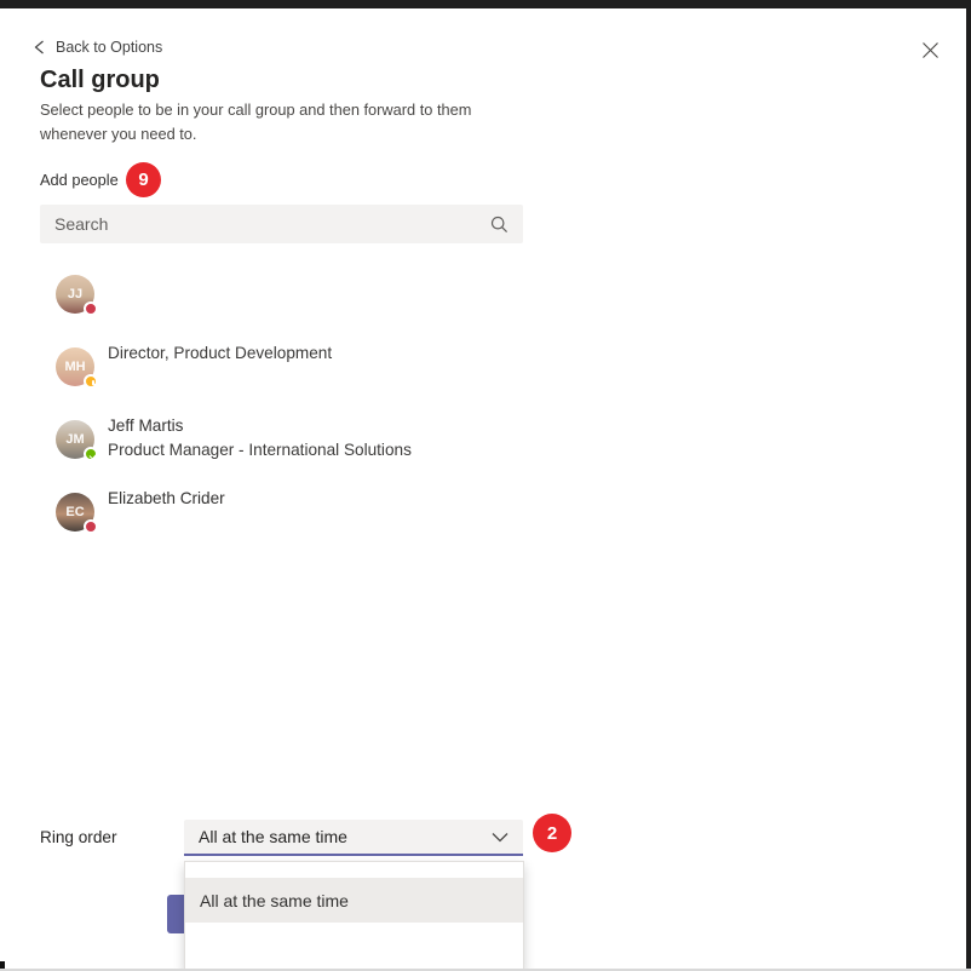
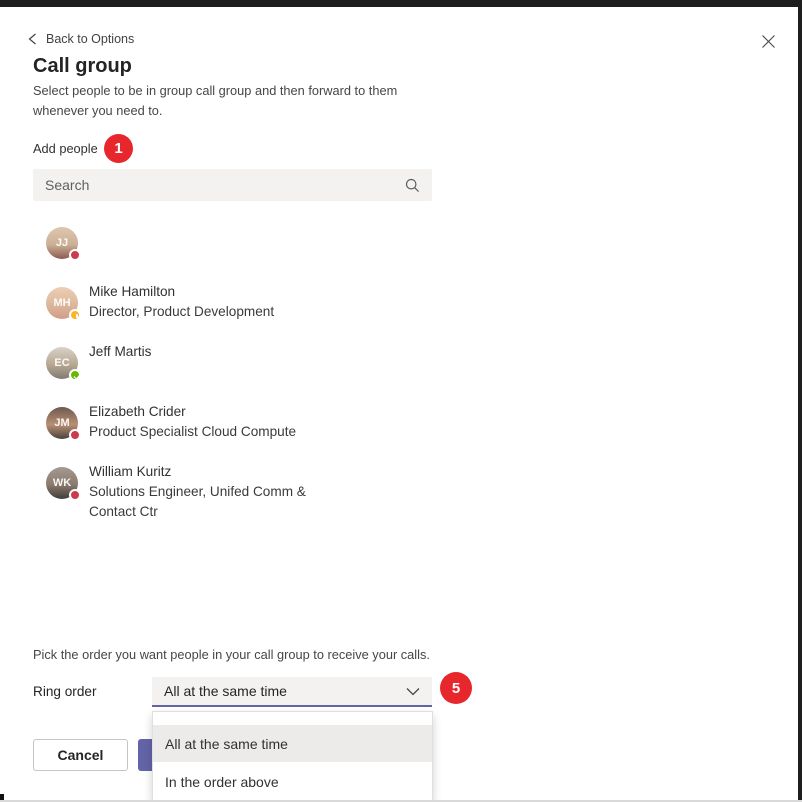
  Back to Options
  Call group
- Select people to be in your call group and then forward to them whenever you need to.
+ Select people to be in group call group and then forward to them whenever you need to.
  Add people
- 9
+ 1
  Search
  JJ
  MH
+ Mike Hamilton
  Director, Product Development
- JM
+ EC
  Jeff Martis
- Product Manager - International Solutions
- EC
+ JM
  Elizabeth Crider
+ Product Specialist Cloud Compute
+ WK
+ William Kuritz
+ Solutions Engineer, Unifed Comm & Contact Ctr
+ Pick the order you want people in your call group to receive your calls.
  Ring order
  All at the same time
- 2
+ 5
+ Cancel
  All at the same time
+ In the order above
